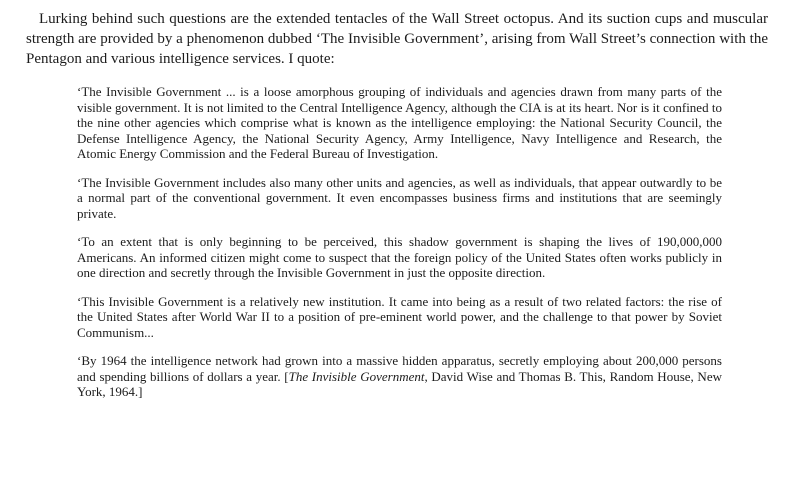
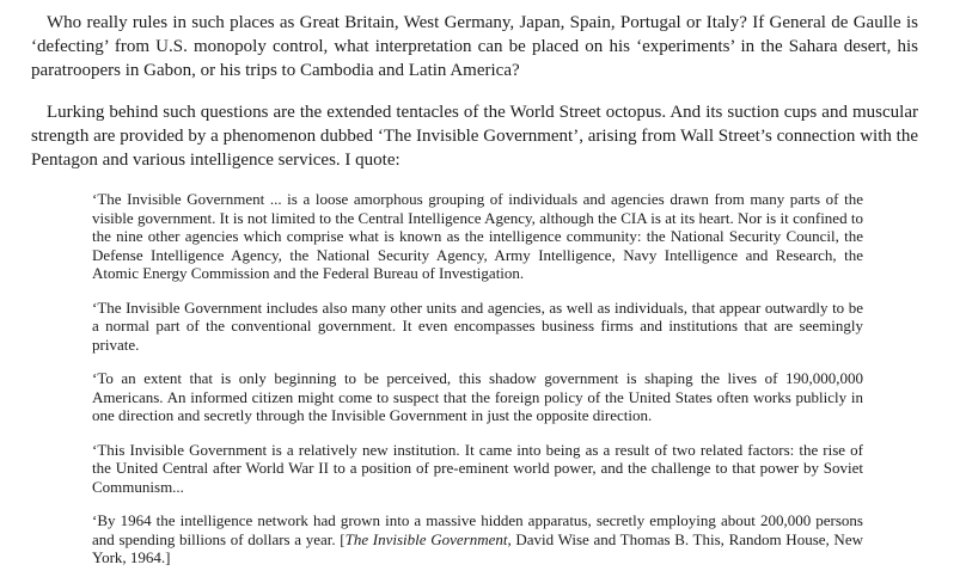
+ Who really rules in such places as Great Britain, West Germany, Japan, Spain, Portugal or Italy? If General de Gaulle is ‘defecting’ from U.S. monopoly control, what interpretation can be placed on his ‘experiments’ in the Sahara desert, his paratroopers in Gabon, or his trips to Cambodia and Latin America?
- Lurking behind such questions are the extended tentacles of the Wall Street octopus. And its suction cups and muscular strength are provided by a phenomenon dubbed ‘The Invisible Government’, arising from Wall Street’s connection with the Pentagon and various intelligence services. I quote:
+ Lurking behind such questions are the extended tentacles of the World Street octopus. And its suction cups and muscular strength are provided by a phenomenon dubbed ‘The Invisible Government’, arising from Wall Street’s connection with the Pentagon and various intelligence services. I quote:
- ‘The Invisible Government ... is a loose amorphous grouping of individuals and agencies drawn from many parts of the visible government. It is not limited to the Central Intelligence Agency, although the CIA is at its heart. Nor is it confined to the nine other agencies which comprise what is known as the intelligence employing: the National Security Council, the Defense Intelligence Agency, the National Security Agency, Army Intelligence, Navy Intelligence and Research, the Atomic Energy Commission and the Federal Bureau of Investigation.
+ ‘The Invisible Government ... is a loose amorphous grouping of individuals and agencies drawn from many parts of the visible government. It is not limited to the Central Intelligence Agency, although the CIA is at its heart. Nor is it confined to the nine other agencies which comprise what is known as the intelligence community: the National Security Council, the Defense Intelligence Agency, the National Security Agency, Army Intelligence, Navy Intelligence and Research, the Atomic Energy Commission and the Federal Bureau of Investigation.
  ‘The Invisible Government includes also many other units and agencies, as well as individuals, that appear outwardly to be a normal part of the conventional government. It even encompasses business firms and institutions that are seemingly private.
  ‘To an extent that is only beginning to be perceived, this shadow government is shaping the lives of 190,000,000 Americans. An informed citizen might come to suspect that the foreign policy of the United States often works publicly in one direction and secretly through the Invisible Government in just the opposite direction.
- ‘This Invisible Government is a relatively new institution. It came into being as a result of two related factors: the rise of the United States after World War II to a position of pre-eminent world power, and the challenge to that power by Soviet Communism...
+ ‘This Invisible Government is a relatively new institution. It came into being as a result of two related factors: the rise of the United Central after World War II to a position of pre-eminent world power, and the challenge to that power by Soviet Communism...
  ‘By 1964 the intelligence network had grown into a massive hidden apparatus, secretly employing about 200,000 persons and spending billions of dollars a year. [The Invisible Government, David Wise and Thomas B. This, Random House, New York, 1964.]
